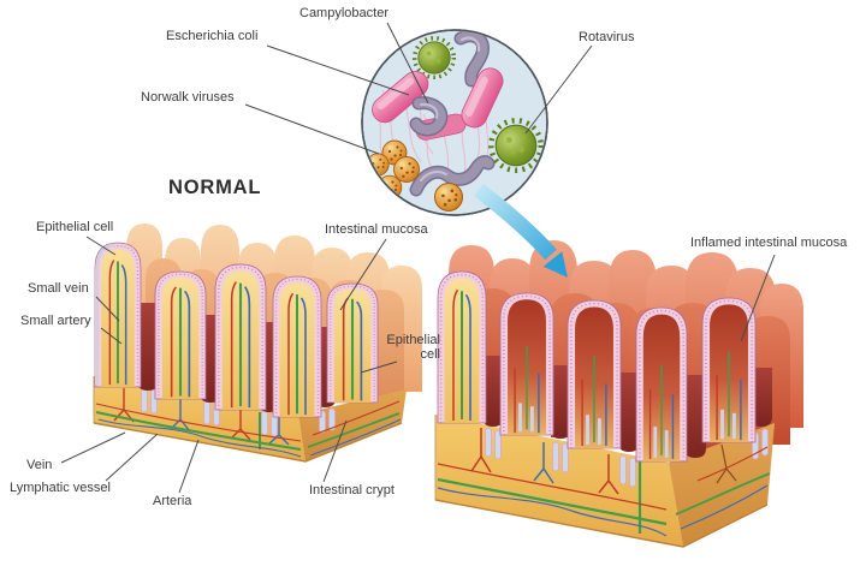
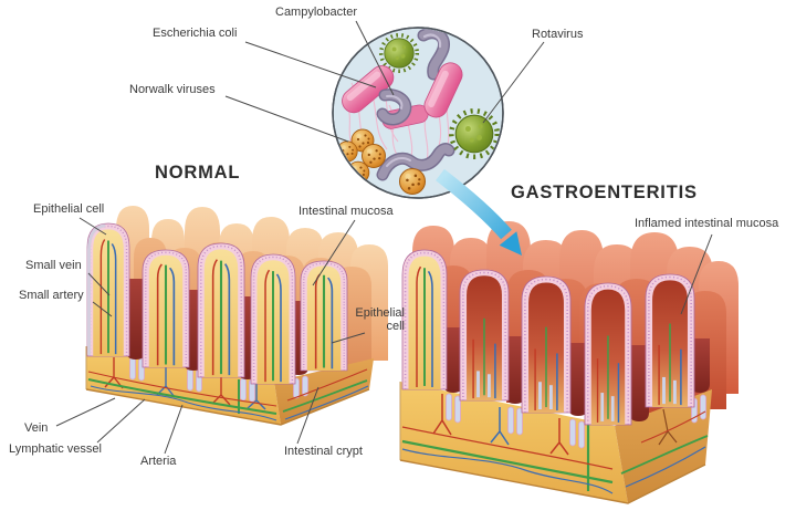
  Campylobacter
  Escherichia coli
  Norwalk viruses
  Rotavirus
  NORMAL
+ GASTROENTERITIS
  Epithelial cell
  Small vein
  Small artery
  Intestinal mucosa
  Epithelial cell
  Vein
  Lymphatic vessel
  Arteria
  Intestinal crypt
  Inflamed intestinal mucosa
